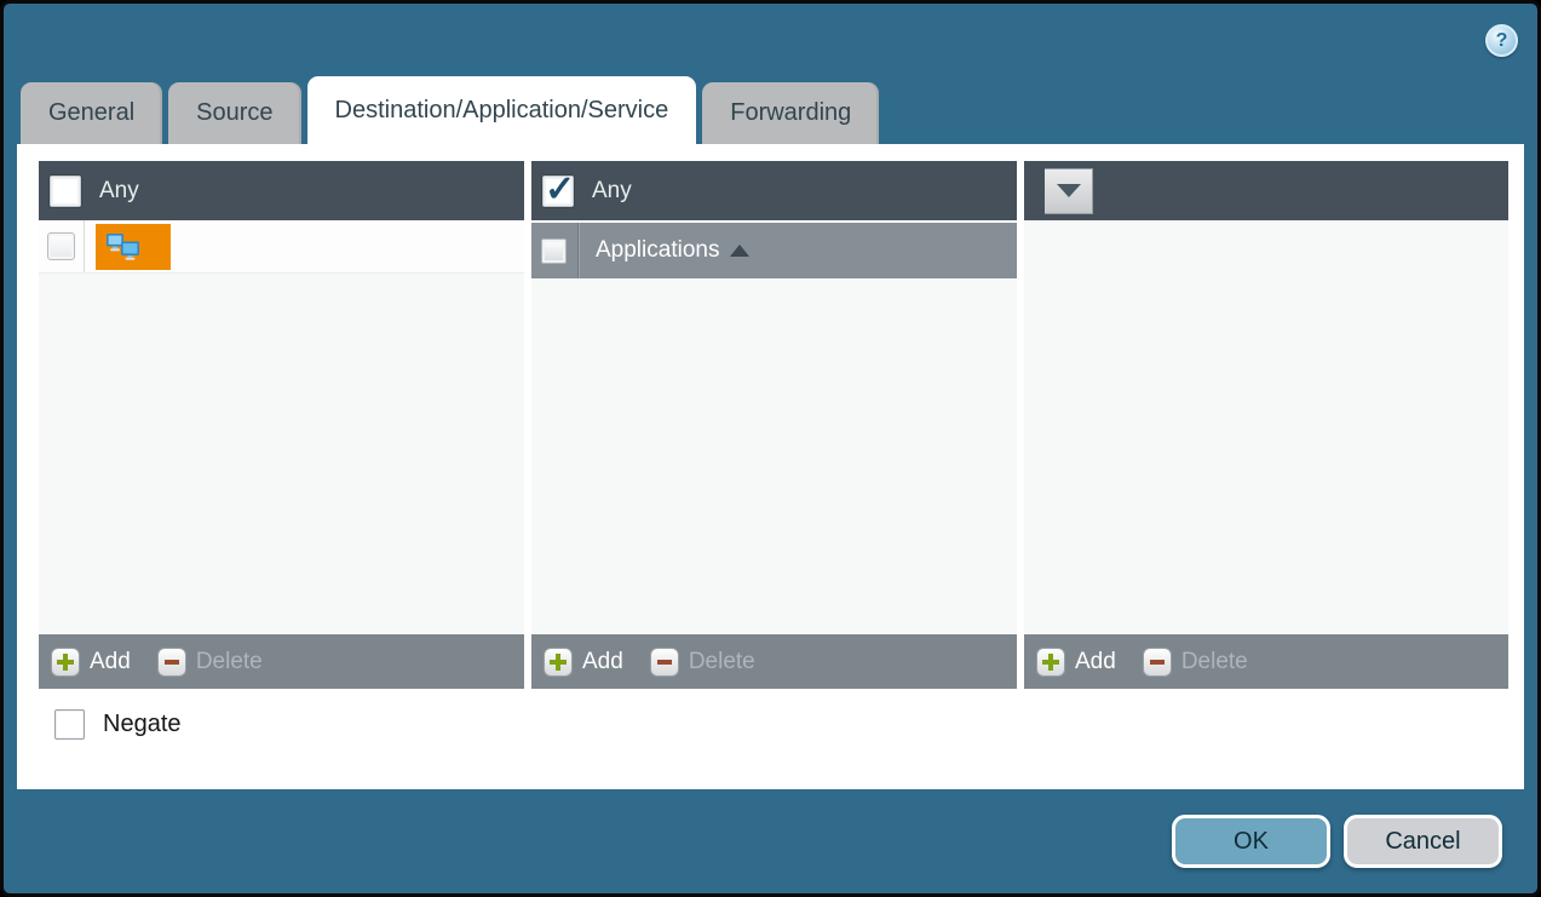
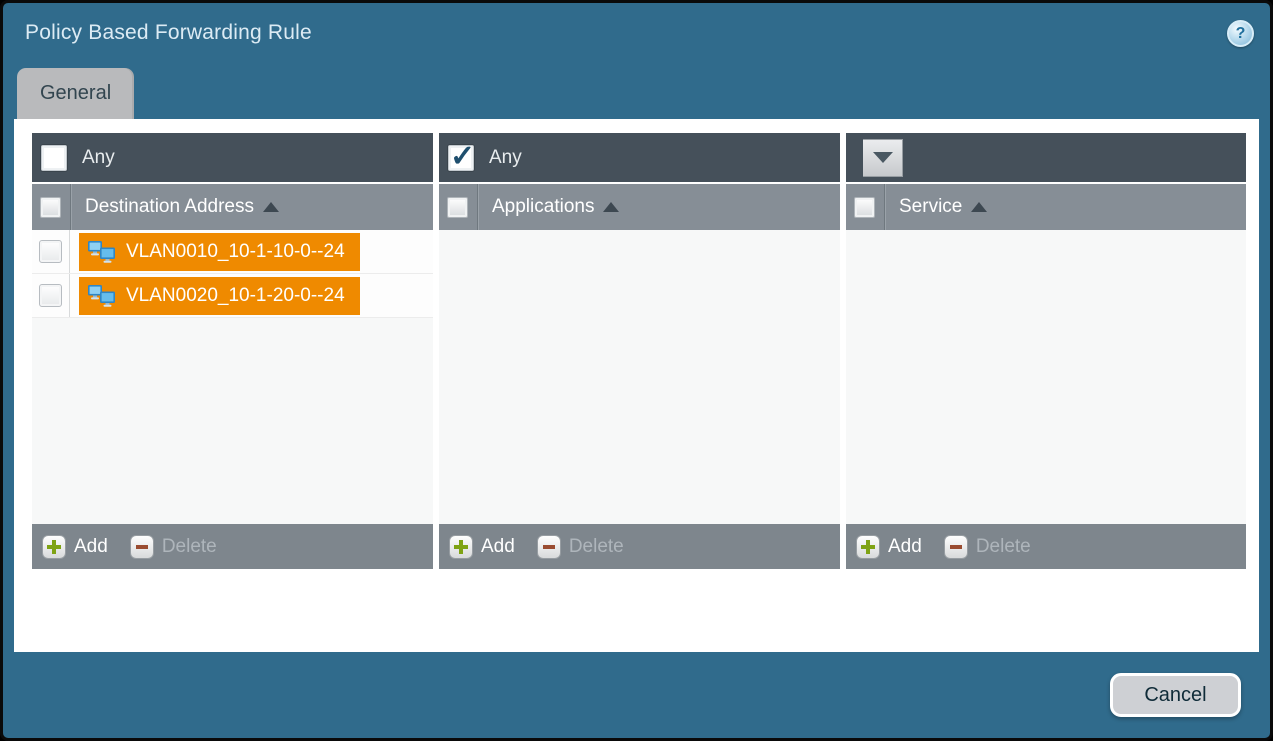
+ Policy Based Forwarding Rule
  General
- Source
- Destination/Application/Service
- Forwarding
  Any
+ Destination Address
+ VLAN0010_10-1-10-0--24
+ VLAN0020_10-1-20-0--24
  Add
  Delete
  Any
  Applications
  Add
  Delete
+ Service
  Add
  Delete
- Negate
- OK
  Cancel
